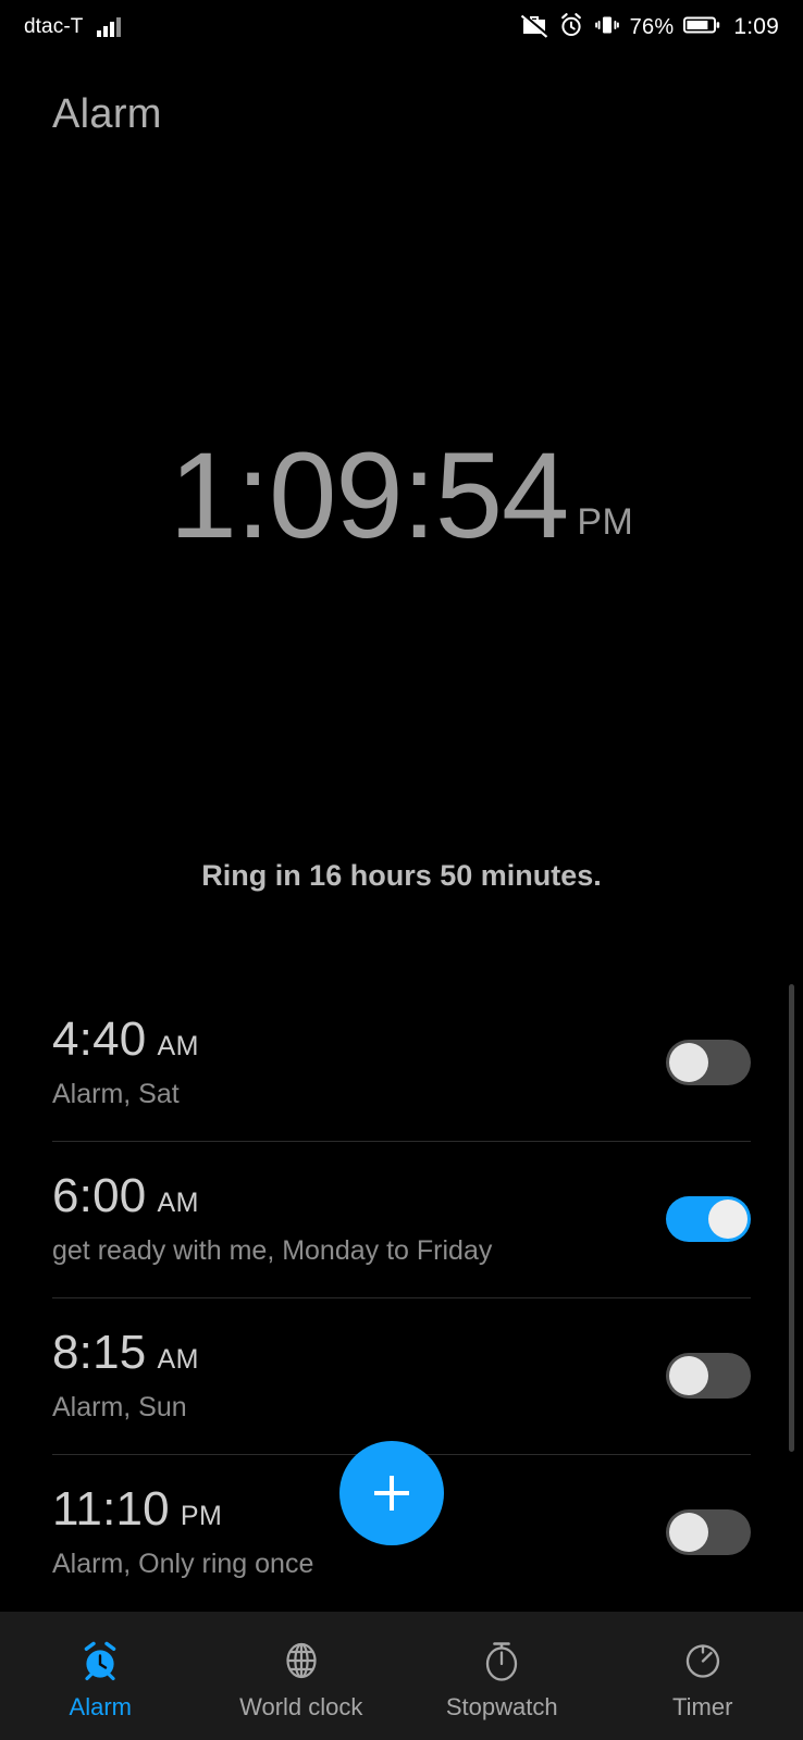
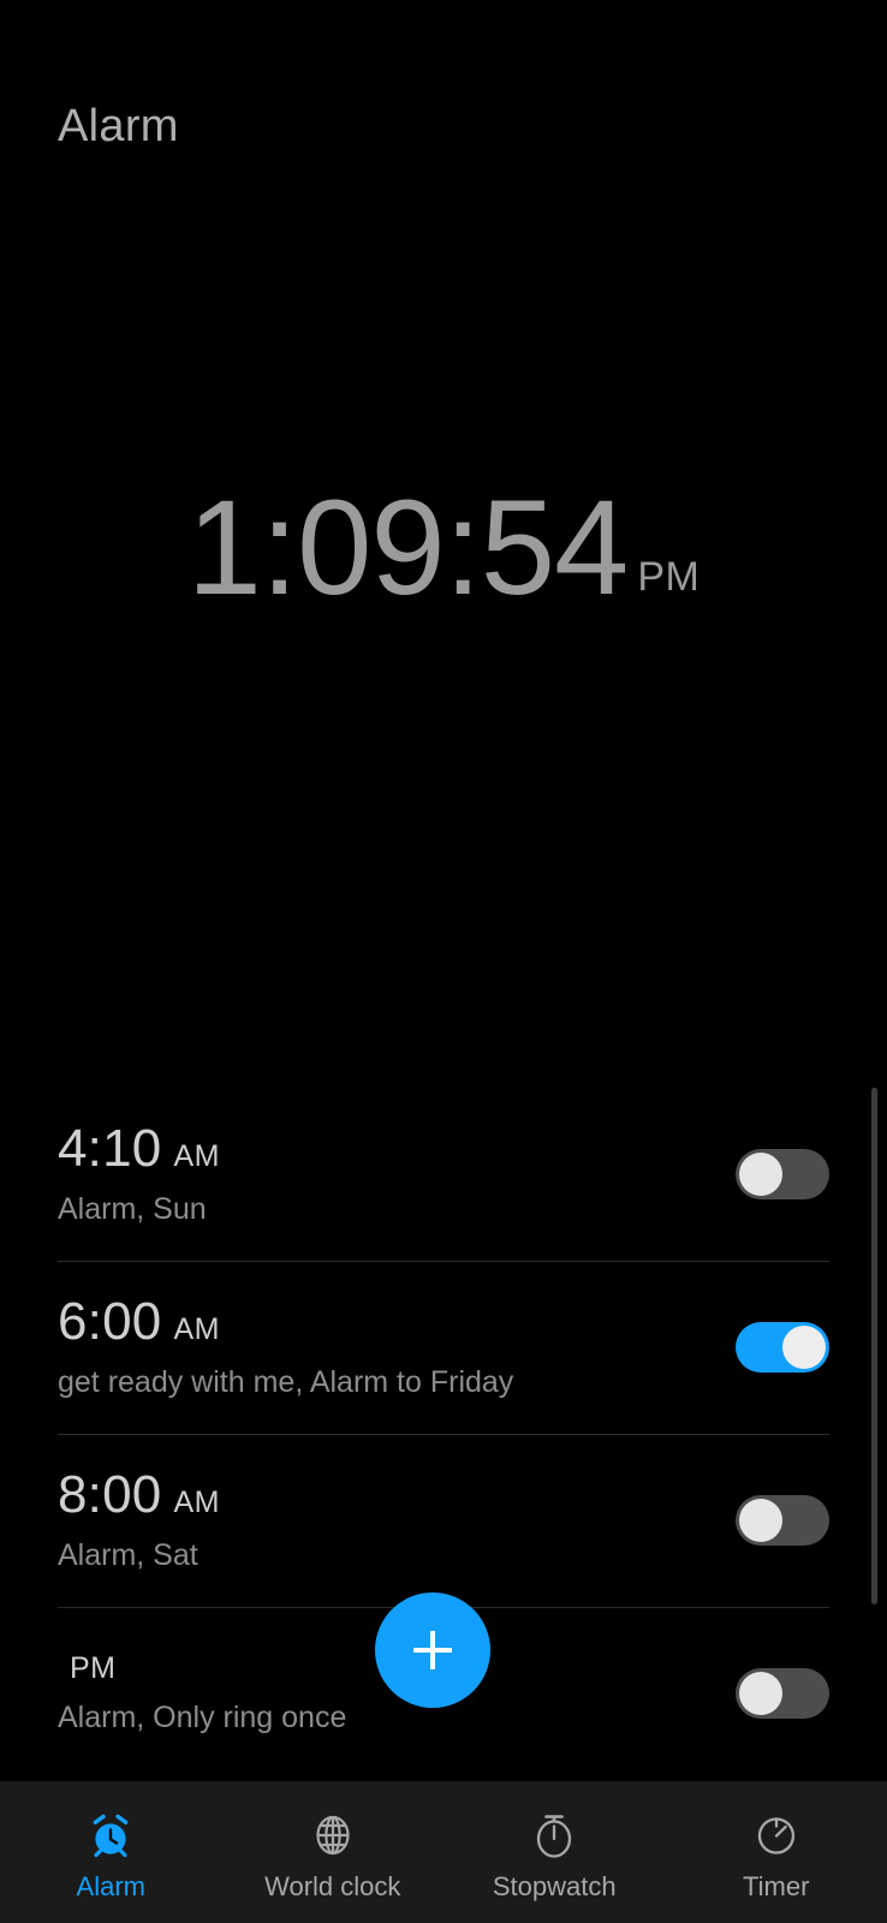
- dtac-T
- 76%
- 1:09
  Alarm
  1:09:54
  PM
- Ring in 16 hours 50 minutes.
- 4:40
+ 4:10
  AM
- Alarm, Sat
+ Alarm, Sun
  6:00
  AM
- get ready with me, Monday to Friday
+ get ready with me, Alarm to Friday
- 8:15
+ 8:00
  AM
- Alarm, Sun
+ Alarm, Sat
- 11:10
  PM
  Alarm, Only ring once
  Alarm
  World clock
  Stopwatch
  Timer
